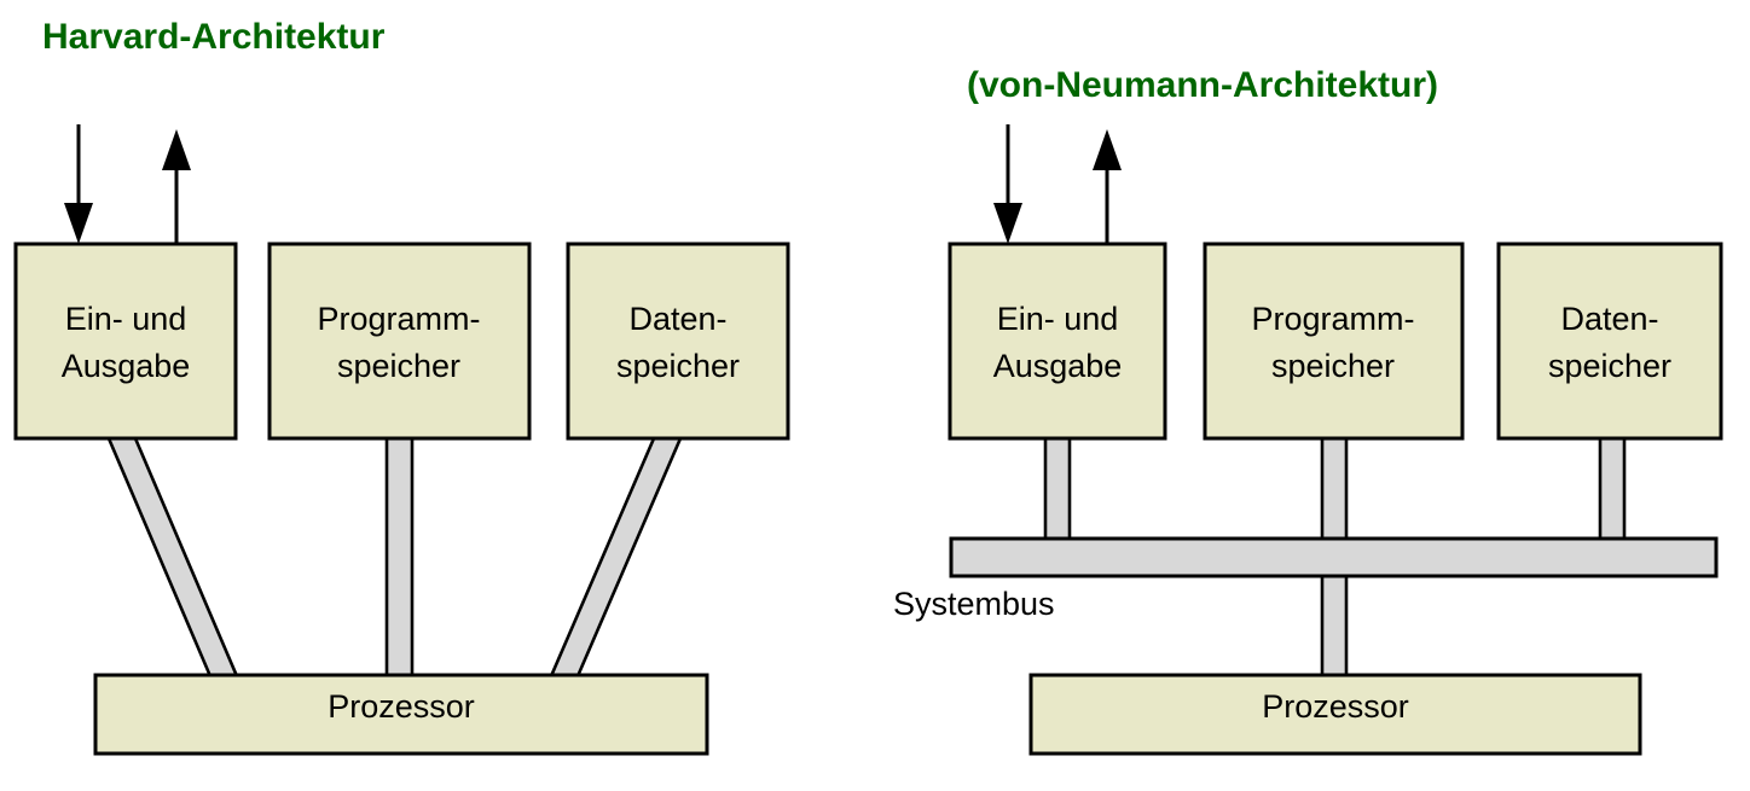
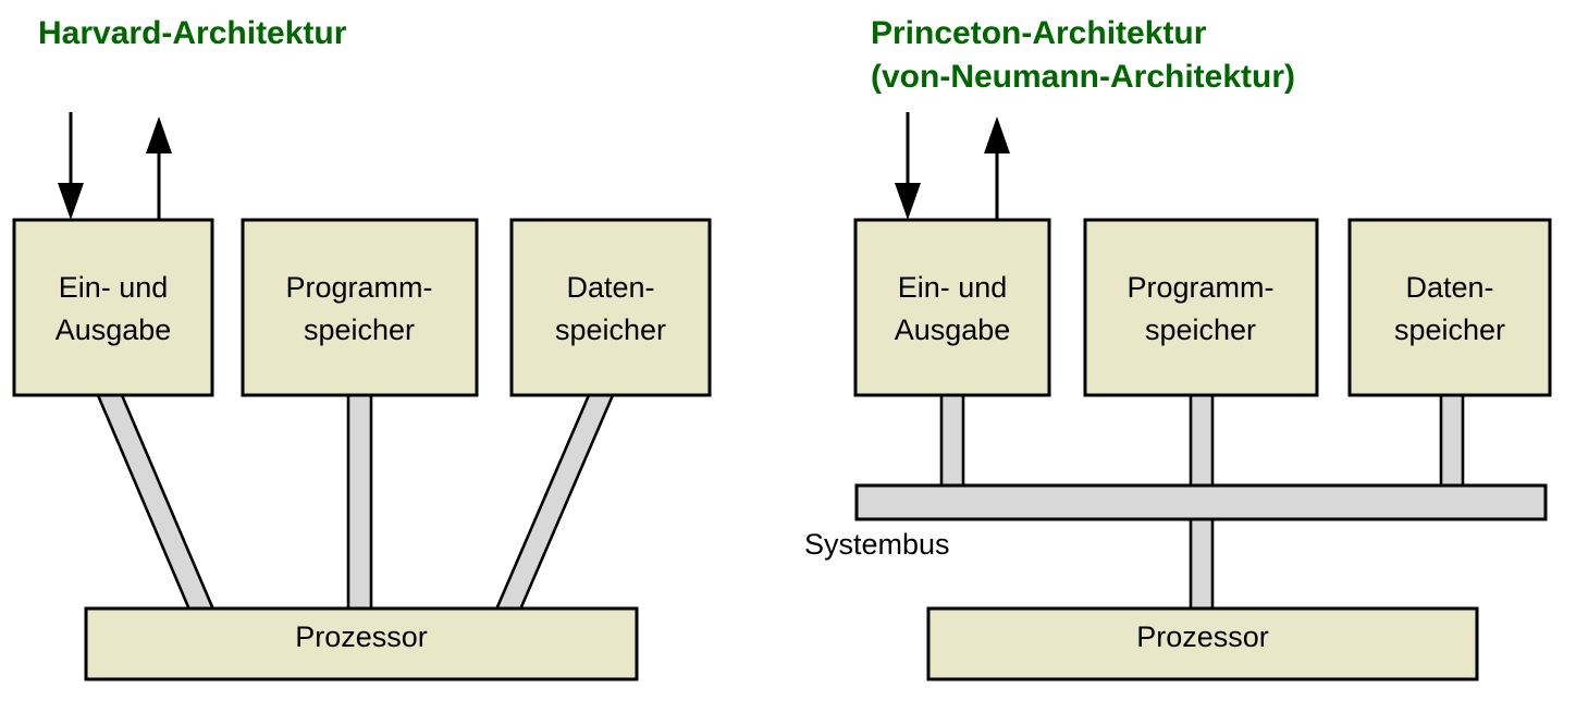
  Harvard-Architektur
  Ein- und
  Ausgabe
  Programm-
  speicher
  Daten-
  speicher
  Prozessor
+ Princeton-Architektur
  (von-Neumann-Architektur)
  Systembus
  Ein- und
  Ausgabe
  Programm-
  speicher
  Daten-
  speicher
  Prozessor
